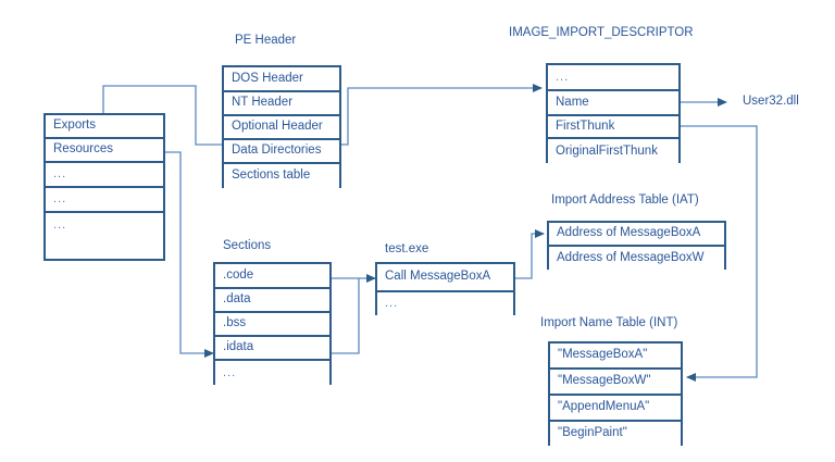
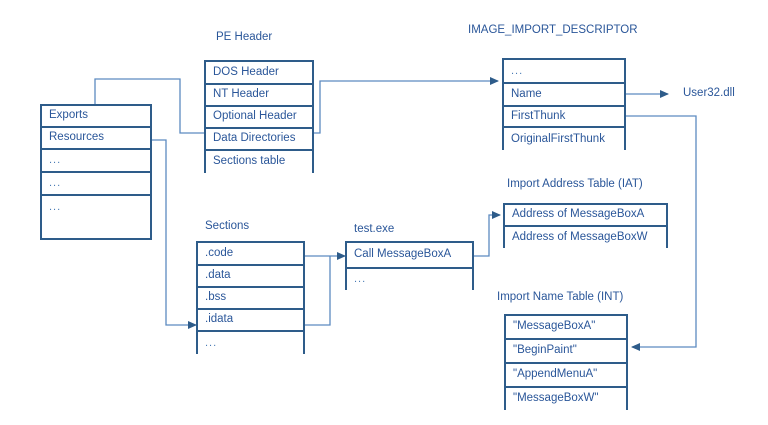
  PE Header
  IMAGE_IMPORT_DESCRIPTOR
  Sections
  test.exe
  Import Address Table (IAT)
  Import Name Table (INT)
  User32.dll
  Exports
  Resources
  ...
  ...
  ...
  DOS Header
  NT Header
  Optional Header
  Data Directories
  Sections table
  ...
  Name
  FirstThunk
  OriginalFirstThunk
  .code
  .data
  .bss
  .idata
  ...
  Call MessageBoxA
  ...
  Address of MessageBoxA
  Address of MessageBoxW
  "MessageBoxA"
- "MessageBoxW"
+ "BeginPaint"
  "AppendMenuA"
- "BeginPaint"
+ "MessageBoxW"
